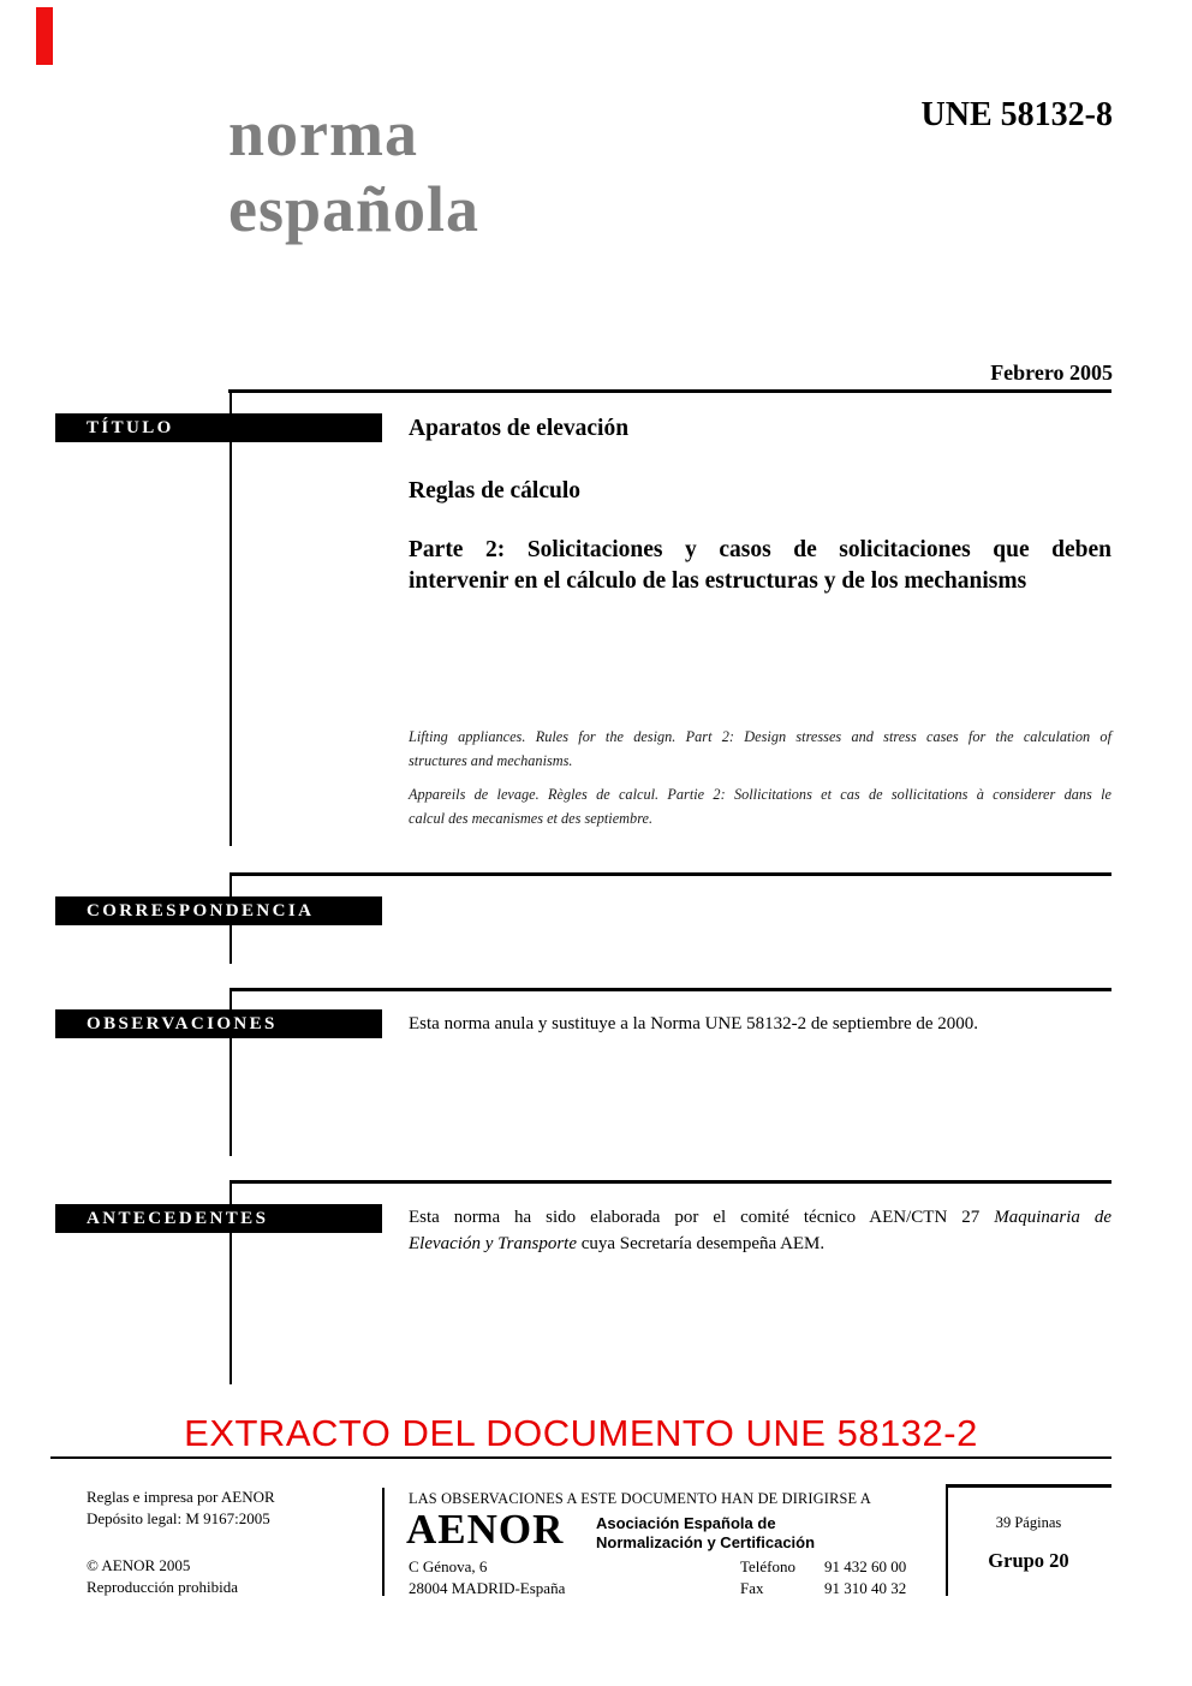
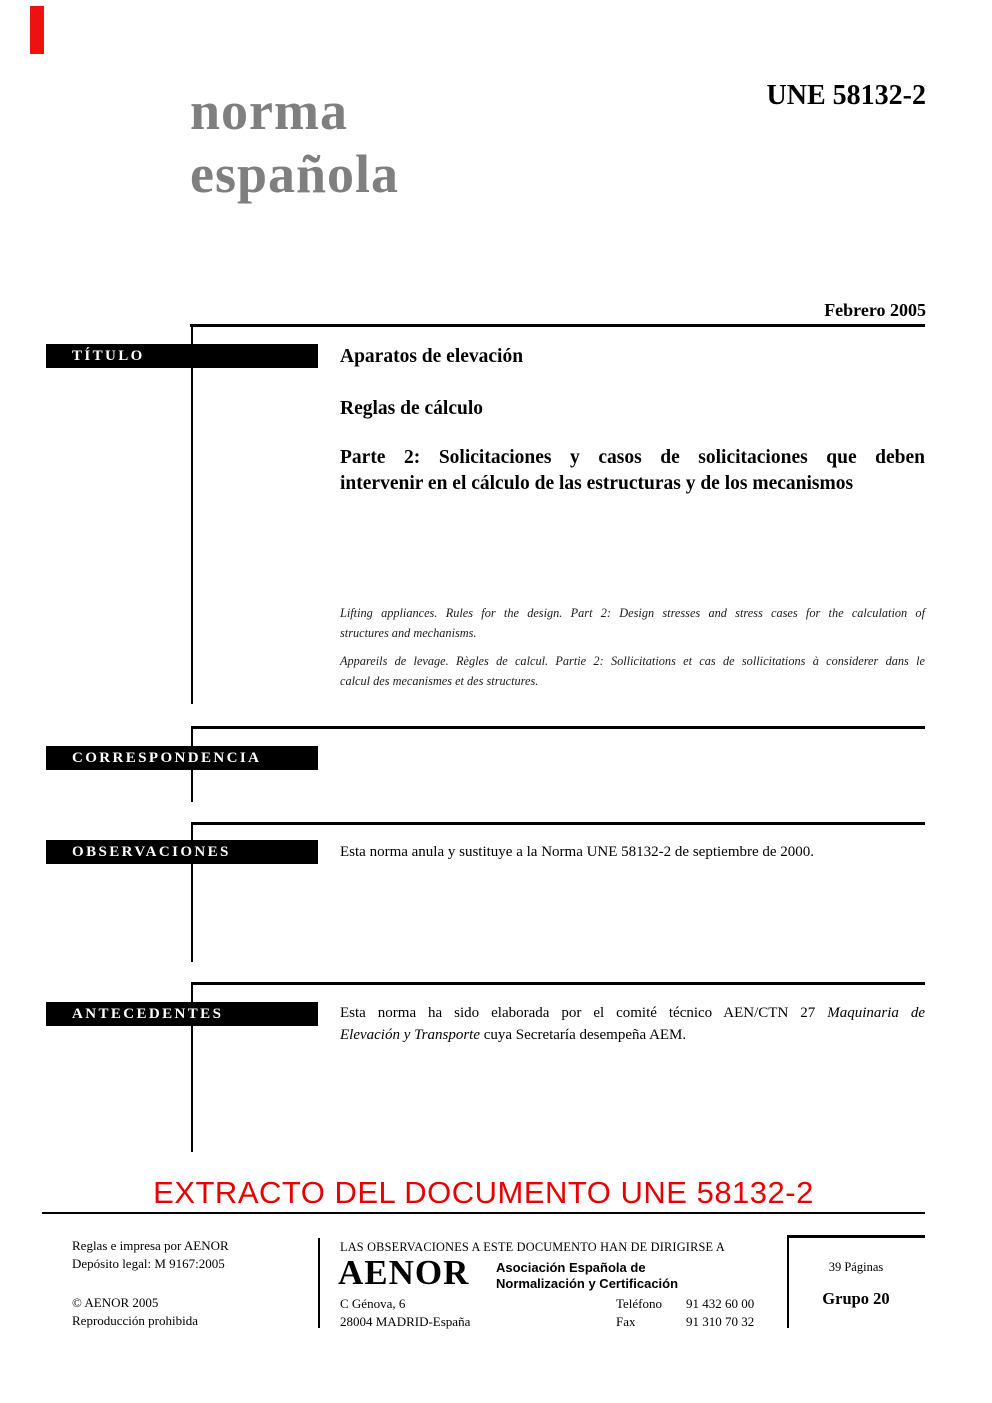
  norma
  española
- UNE 58132-8
+ UNE 58132-2
  Febrero 2005
  TÍTULO
  CORRESPONDENCIA
  OBSERVACIONES
  ANTECEDENTES
  Aparatos de elevación
  Reglas de cálculo
  Parte 2: Solicitaciones y casos de solicitaciones que deben
- intervenir en el cálculo de las estructuras y de los mechanisms
+ intervenir en el cálculo de las estructuras y de los mecanismos
  Lifting appliances. Rules for the design. Part 2: Design stresses and stress cases for the calculation of
  structures and mechanisms.
  Appareils de levage. Règles de calcul. Partie 2: Sollicitations et cas de sollicitations à considerer dans le
- calcul des mecanismes et des septiembre.
+ calcul des mecanismes et des structures.
  Esta norma anula y sustituye a la Norma UNE 58132-2 de septiembre de 2000.
  Esta norma ha sido elaborada por el comité técnico AEN/CTN 27 Maquinaria de
  Elevación y Transporte cuya Secretaría desempeña AEM.
  EXTRACTO DEL DOCUMENTO UNE 58132-2
  Reglas e impresa por AENOR
  Depósito legal: M 9167:2005
  © AENOR 2005
  Reproducción prohibida
  LAS OBSERVACIONES A ESTE DOCUMENTO HAN DE DIRIGIRSE A
  AENOR
  Asociación Española de
  Normalización y Certificación
  C Génova, 6
  28004 MADRID-España
  Teléfono
  91 432 60 00
  Fax
- 91 310 40 32
+ 91 310 70 32
  39 Páginas
  Grupo 20
